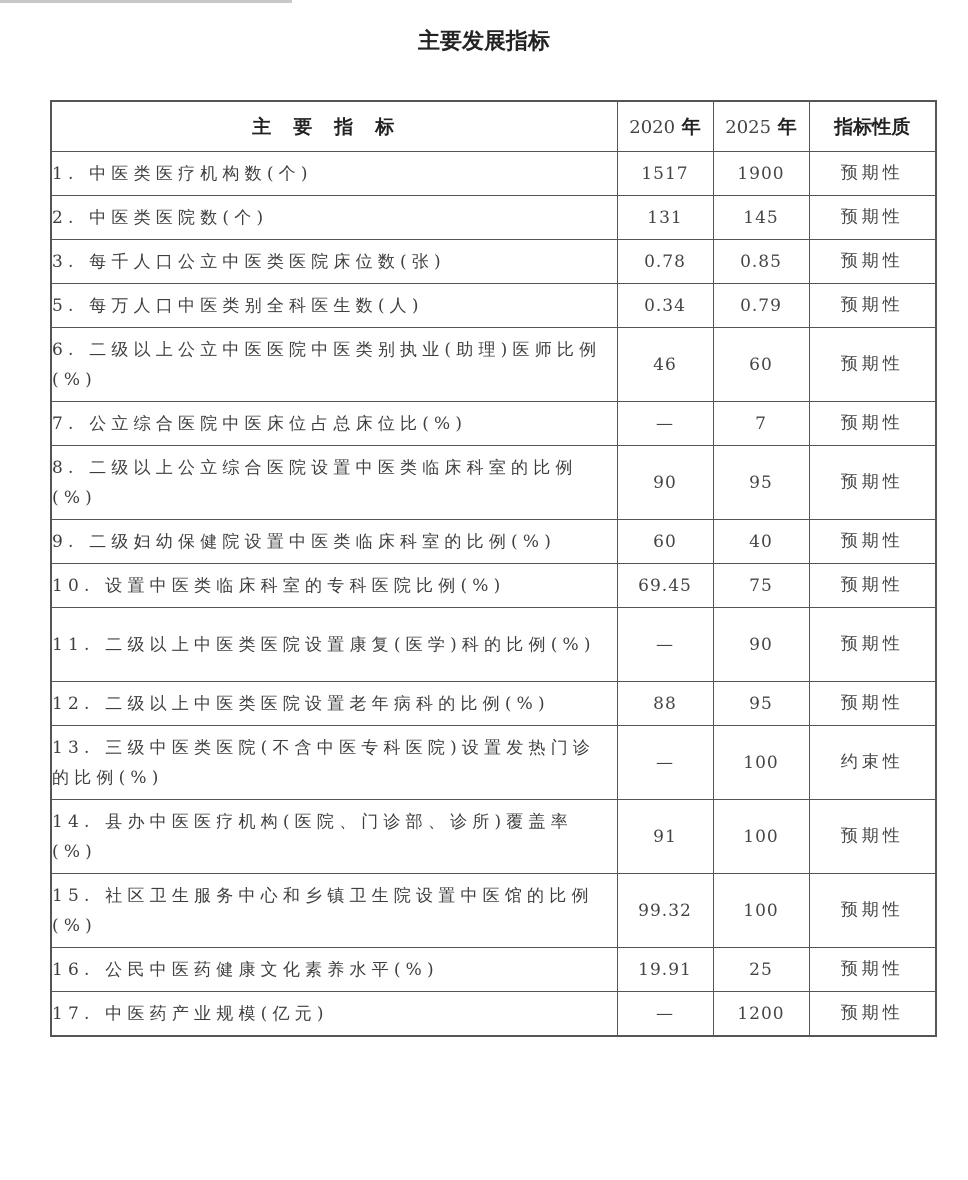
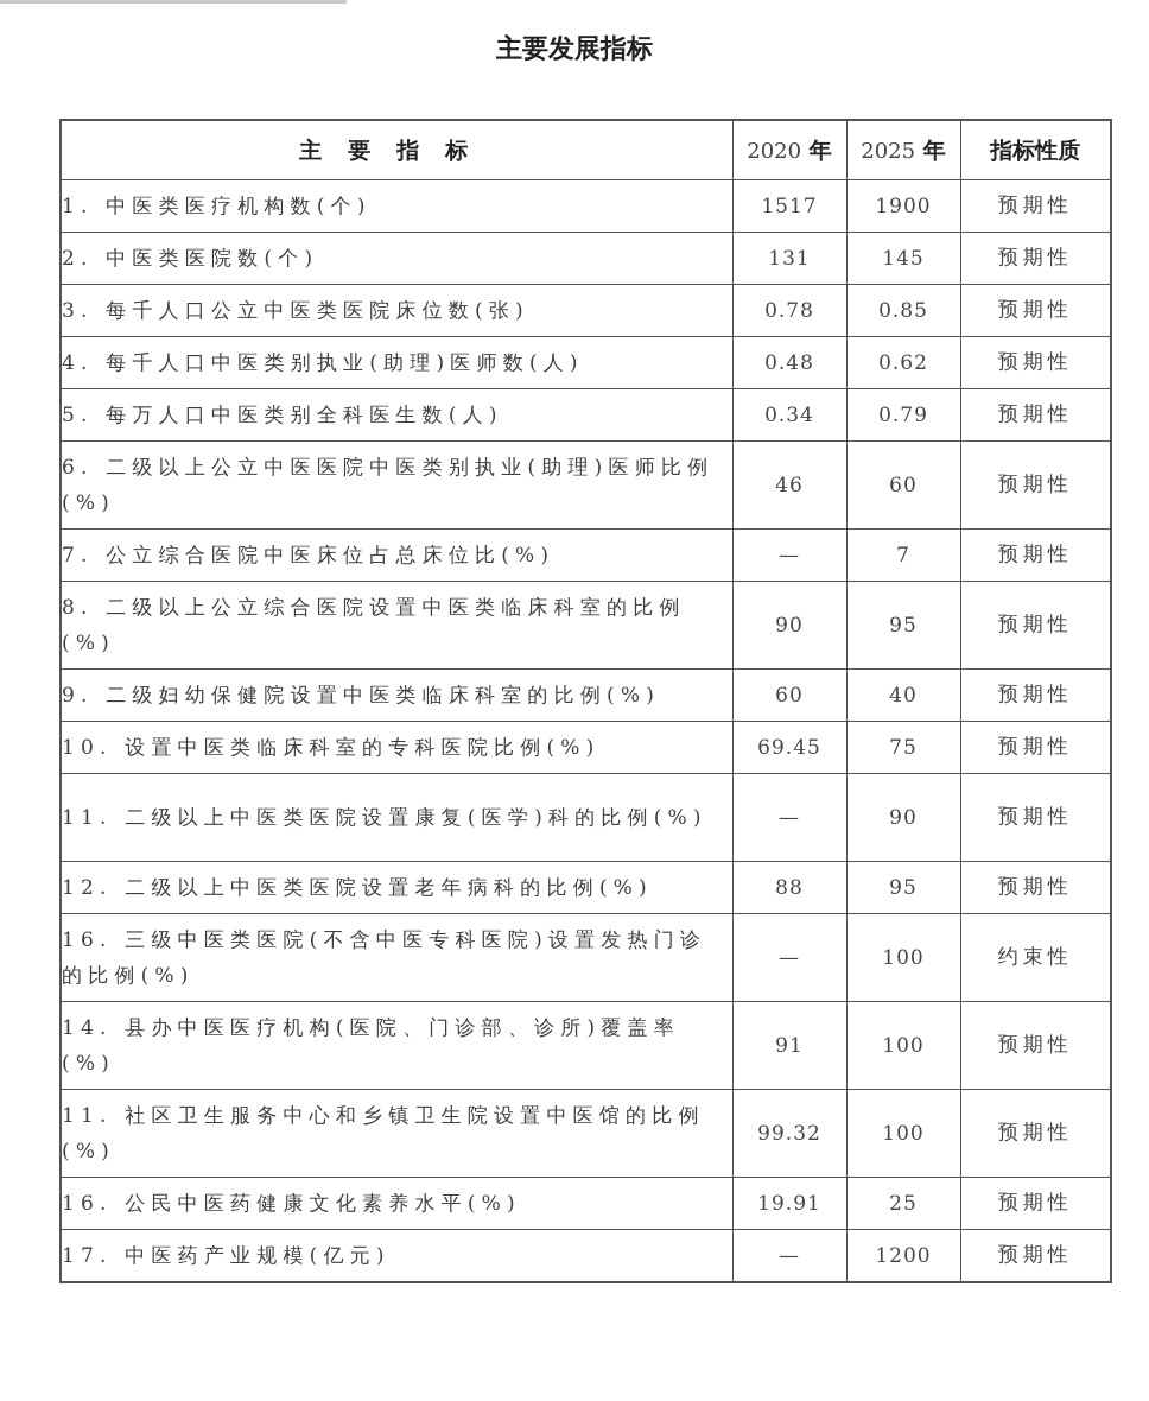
  主要发展指标
  主要指标	2020 年	2025 年	指标性质
  1. 中医类医疗机构数(个)	1517	1900	预期性
  2. 中医类医院数(个)	131	145	预期性
  3. 每千人口公立中医类医院床位数(张)	0.78	0.85	预期性
+ 4. 每千人口中医类别执业(助理)医师数(人)	0.48	0.62	预期性
  5. 每万人口中医类别全科医生数(人)	0.34	0.79	预期性
  6. 二级以上公立中医医院中医类别执业(助理)医师比例(%)	46	60	预期性
  7. 公立综合医院中医床位占总床位比(%)	—	7	预期性
  8. 二级以上公立综合医院设置中医类临床科室的比例(%)	90	95	预期性
  9. 二级妇幼保健院设置中医类临床科室的比例(%)	60	40	预期性
  10. 设置中医类临床科室的专科医院比例(%)	69.45	75	预期性
  11. 二级以上中医类医院设置康复(医学)科的比例(%)	—	90	预期性
  12. 二级以上中医类医院设置老年病科的比例(%)	88	95	预期性
- 13. 三级中医类医院(不含中医专科医院)设置发热门诊的比例(%)	—	100	约束性
+ 16. 三级中医类医院(不含中医专科医院)设置发热门诊的比例(%)	—	100	约束性
  14. 县办中医医疗机构(医院、门诊部、诊所)覆盖率(%)	91	100	预期性
- 15. 社区卫生服务中心和乡镇卫生院设置中医馆的比例(%)	99.32	100	预期性
+ 11. 社区卫生服务中心和乡镇卫生院设置中医馆的比例(%)	99.32	100	预期性
  16. 公民中医药健康文化素养水平(%)	19.91	25	预期性
  17. 中医药产业规模(亿元)	—	1200	预期性
